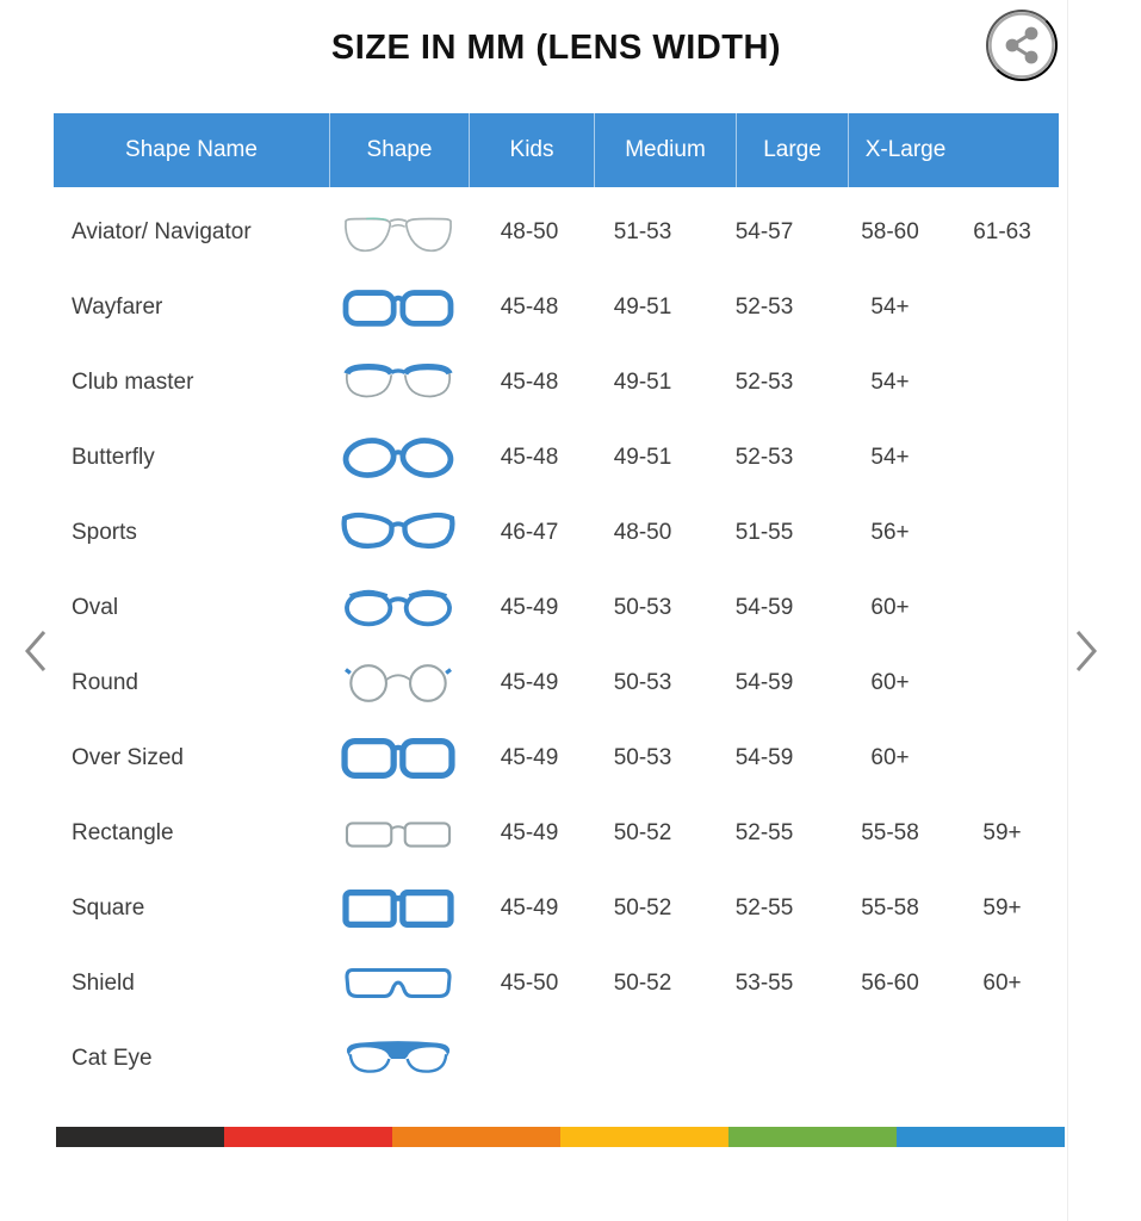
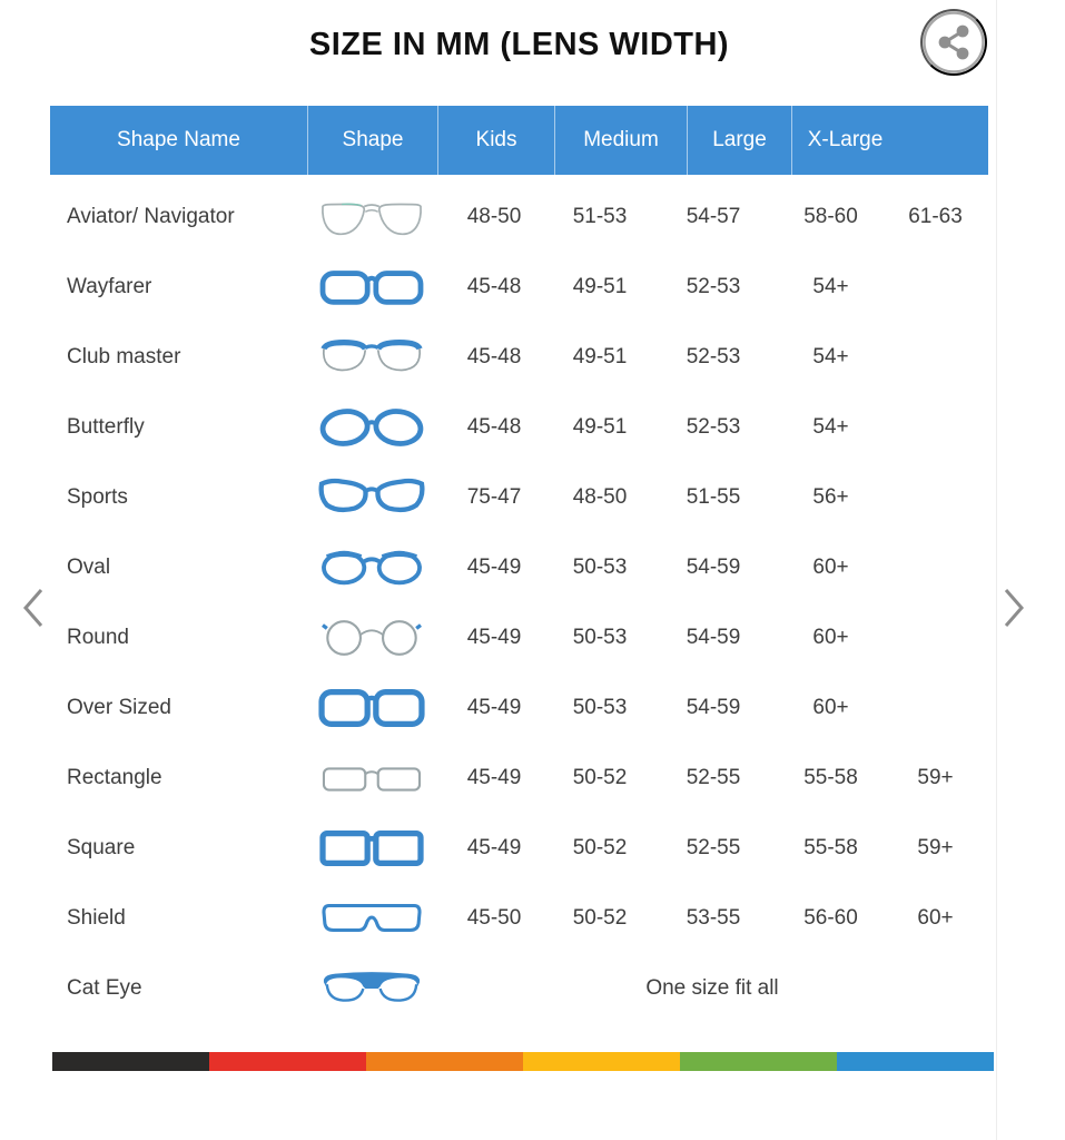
  SIZE IN MM (LENS WIDTH)
  Shape Name
  Shape
  Kids
  Medium
  Large
  X-Large
  Aviator/ Navigator
  48-50
  51-53
  54-57
  58-60
  61-63
  Wayfarer
  45-48
  49-51
  52-53
  54+
  Club master
  45-48
  49-51
  52-53
  54+
  Butterfly
  45-48
  49-51
  52-53
  54+
  Sports
- 46-47
+ 75-47
  48-50
  51-55
  56+
  Oval
  45-49
  50-53
  54-59
  60+
  Round
  45-49
  50-53
  54-59
  60+
  Over Sized
  45-49
  50-53
  54-59
  60+
  Rectangle
  45-49
  50-52
  52-55
  55-58
  59+
  Square
  45-49
  50-52
  52-55
  55-58
  59+
  Shield
  45-50
  50-52
  53-55
  56-60
  60+
  Cat Eye
+ One size fit all
